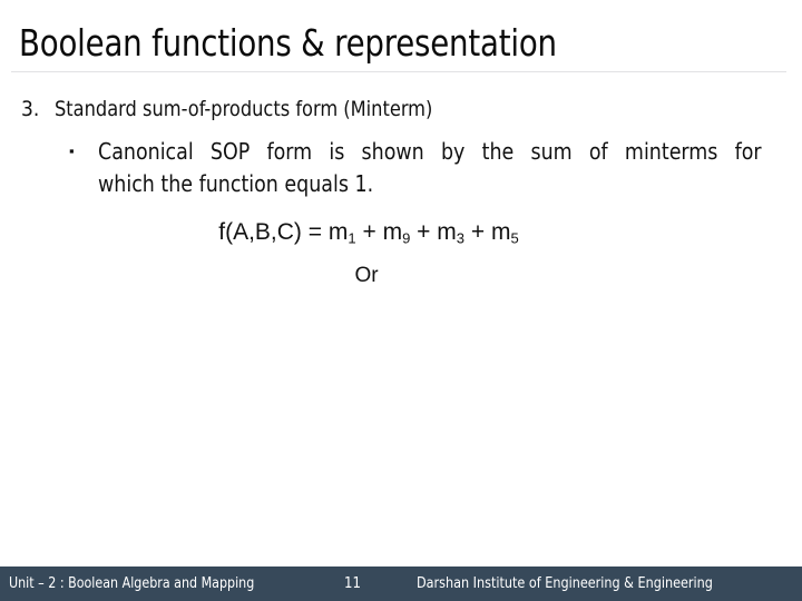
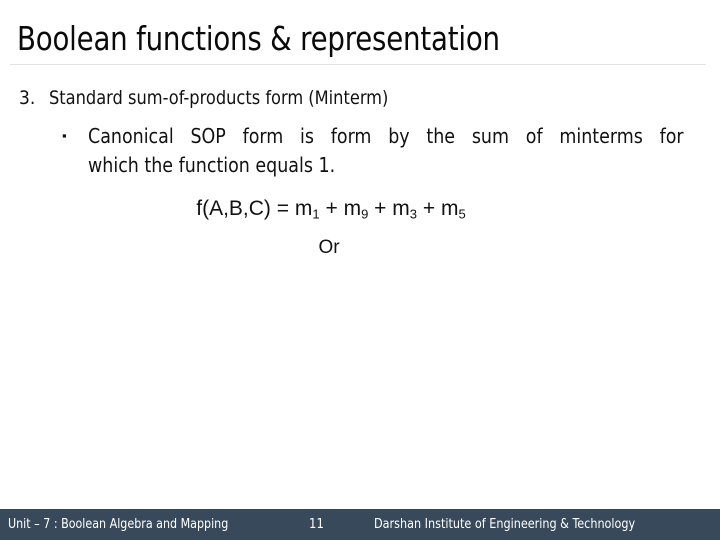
  Boolean functions & representation
  3.
  Standard sum-of-products form (Minterm)
  ▪
- Canonical SOP form is shown by the sum of minterms for
+ Canonical SOP form is form by the sum of minterms for
  which the function equals 1.
  f(A,B,C) = m1 + m9 + m3 + m5
  Or
- Unit – 2 : Boolean Algebra and Mapping
+ Unit – 7 : Boolean Algebra and Mapping
  11
- Darshan Institute of Engineering & Engineering
+ Darshan Institute of Engineering & Technology
